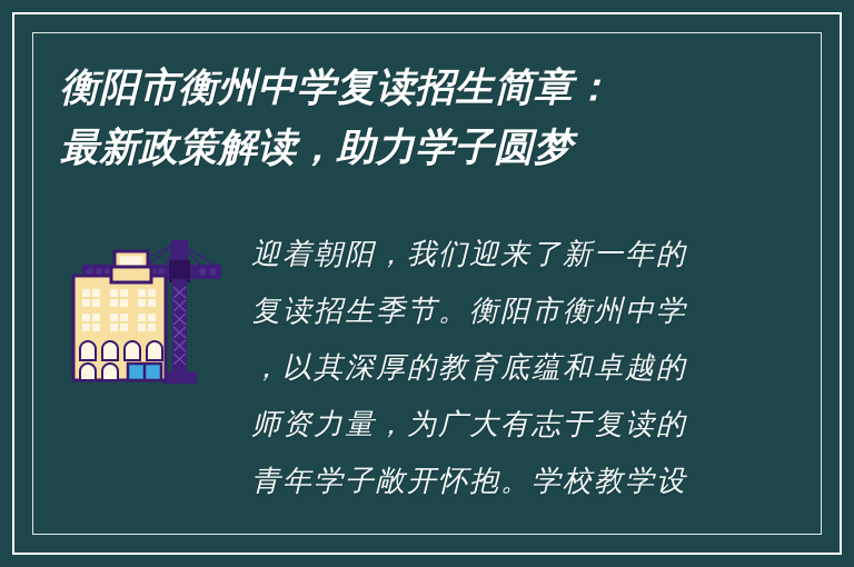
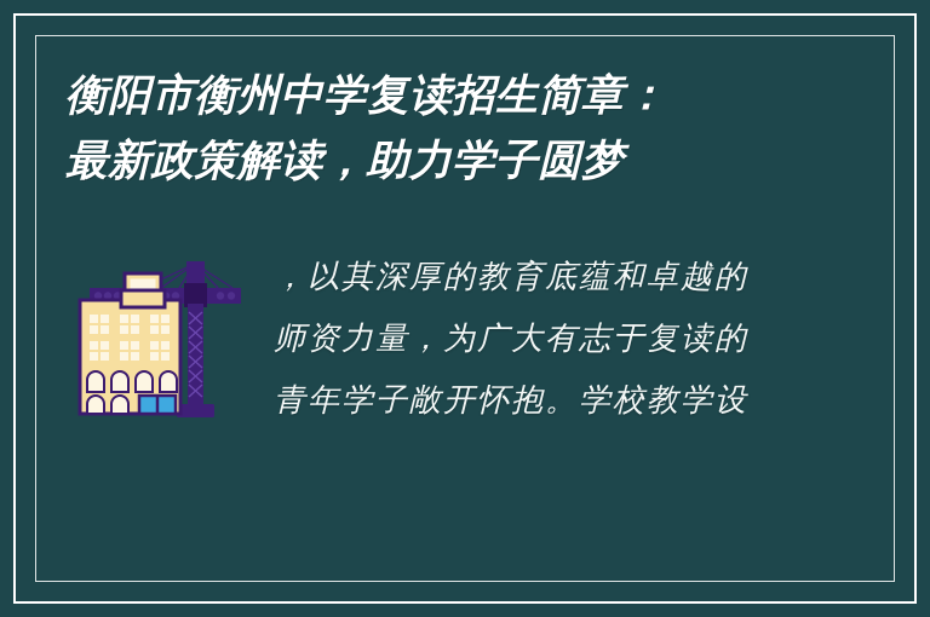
  衡阳市衡州中学复读招生简章：
  最新政策解读，助力学子圆梦
- 迎着朝阳，我们迎来了新一年的
- 复读招生季节。衡阳市衡州中学
  ，以其深厚的教育底蕴和卓越的
  师资力量，为广大有志于复读的
  青年学子敞开怀抱。学校教学设
